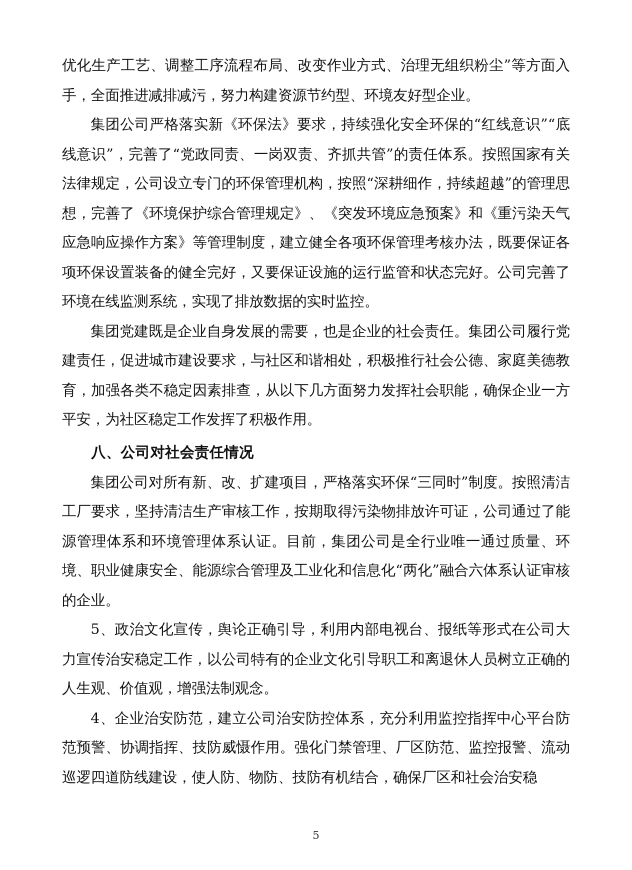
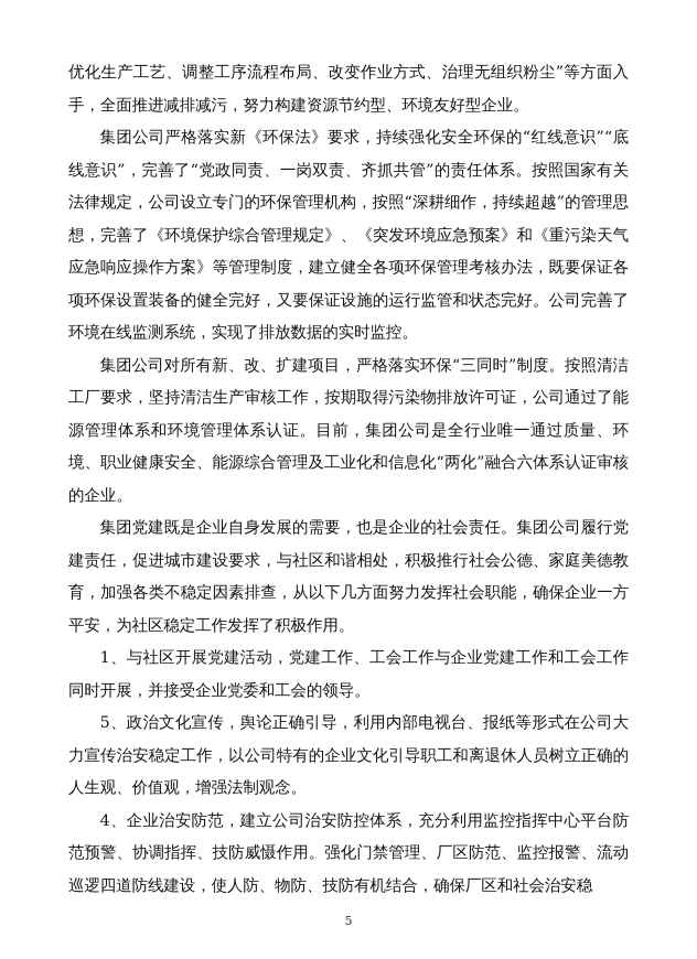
  优化生产工艺、调整工序流程布局、改变作业方式、治理无组织粉尘”等方面入手，全面推进减排减污，努力构建资源节约型、环境友好型企业。
  集团公司严格落实新《环保法》要求，持续强化安全环保的“红线意识”“底线意识”，完善了“党政同责、一岗双责、齐抓共管”的责任体系。按照国家有关法律规定，公司设立专门的环保管理机构，按照“深耕细作，持续超越”的管理思想，完善了《环境保护综合管理规定》、《突发环境应急预案》和《重污染天气应急响应操作方案》等管理制度，建立健全各项环保管理考核办法，既要保证各项环保设置装备的健全完好，又要保证设施的运行监管和状态完好。公司完善了环境在线监测系统，实现了排放数据的实时监控。
- 集团党建既是企业自身发展的需要，也是企业的社会责任。集团公司履行党建责任，促进城市建设要求，与社区和谐相处，积极推行社会公德、家庭美德教育，加强各类不稳定因素排查，从以下几方面努力发挥社会职能，确保企业一方平安，为社区稳定工作发挥了积极作用。
+ 集团公司对所有新、改、扩建项目，严格落实环保“三同时”制度。按照清洁工厂要求，坚持清洁生产审核工作，按期取得污染物排放许可证，公司通过了能源管理体系和环境管理体系认证。目前，集团公司是全行业唯一通过质量、环境、职业健康安全、能源综合管理及工业化和信息化“两化”融合六体系认证审核的企业。
- 八、公司对社会责任情况
- 集团公司对所有新、改、扩建项目，严格落实环保“三同时”制度。按照清洁工厂要求，坚持清洁生产审核工作，按期取得污染物排放许可证，公司通过了能源管理体系和环境管理体系认证。目前，集团公司是全行业唯一通过质量、环境、职业健康安全、能源综合管理及工业化和信息化“两化”融合六体系认证审核的企业。
+ 集团党建既是企业自身发展的需要，也是企业的社会责任。集团公司履行党建责任，促进城市建设要求，与社区和谐相处，积极推行社会公德、家庭美德教育，加强各类不稳定因素排查，从以下几方面努力发挥社会职能，确保企业一方平安，为社区稳定工作发挥了积极作用。
+ 1、与社区开展党建活动，党建工作、工会工作与企业党建工作和工会工作同时开展，并接受企业党委和工会的领导。
  5、政治文化宣传，舆论正确引导，利用内部电视台、报纸等形式在公司大力宣传治安稳定工作，以公司特有的企业文化引导职工和离退休人员树立正确的人生观、价值观，增强法制观念。
  4、企业治安防范，建立公司治安防控体系，充分利用监控指挥中心平台防范预警、协调指挥、技防威慑作用。强化门禁管理、厂区防范、监控报警、流动巡逻四道防线建设，使人防、物防、技防有机结合，确保厂区和社会治安稳
  5
